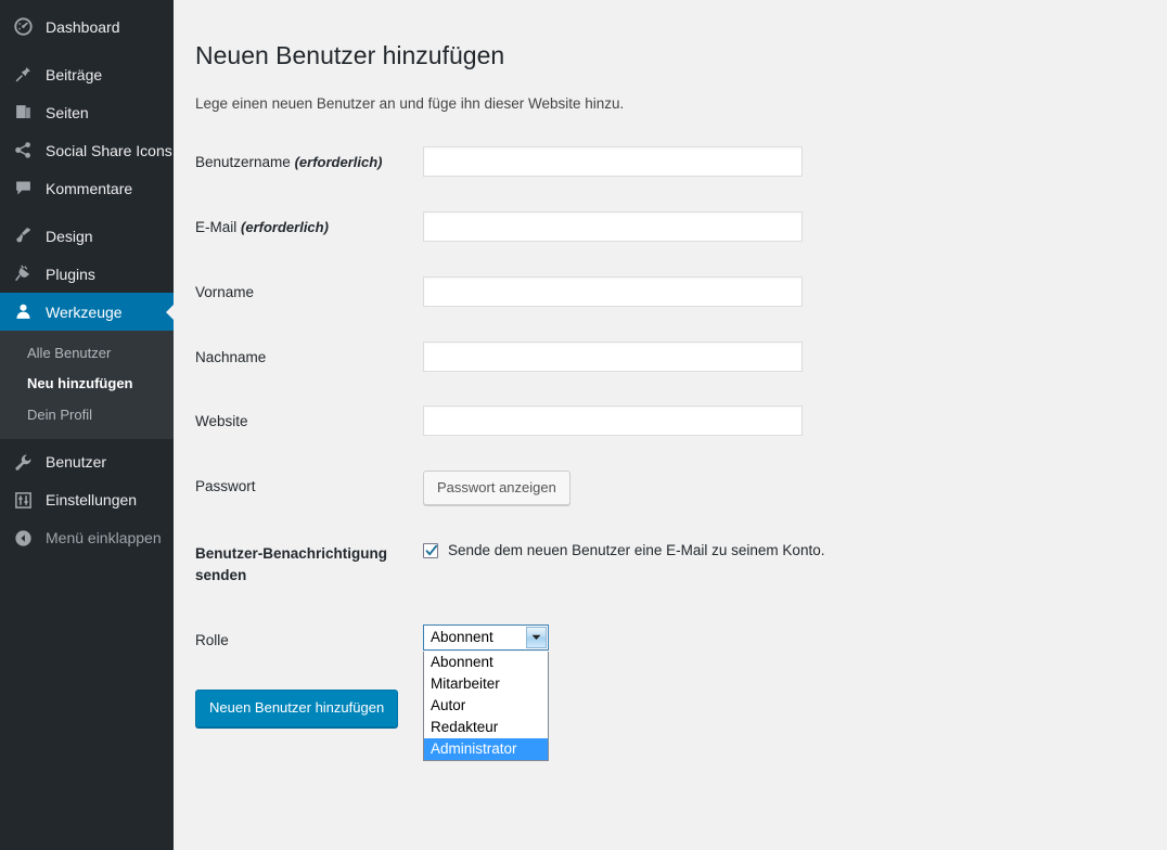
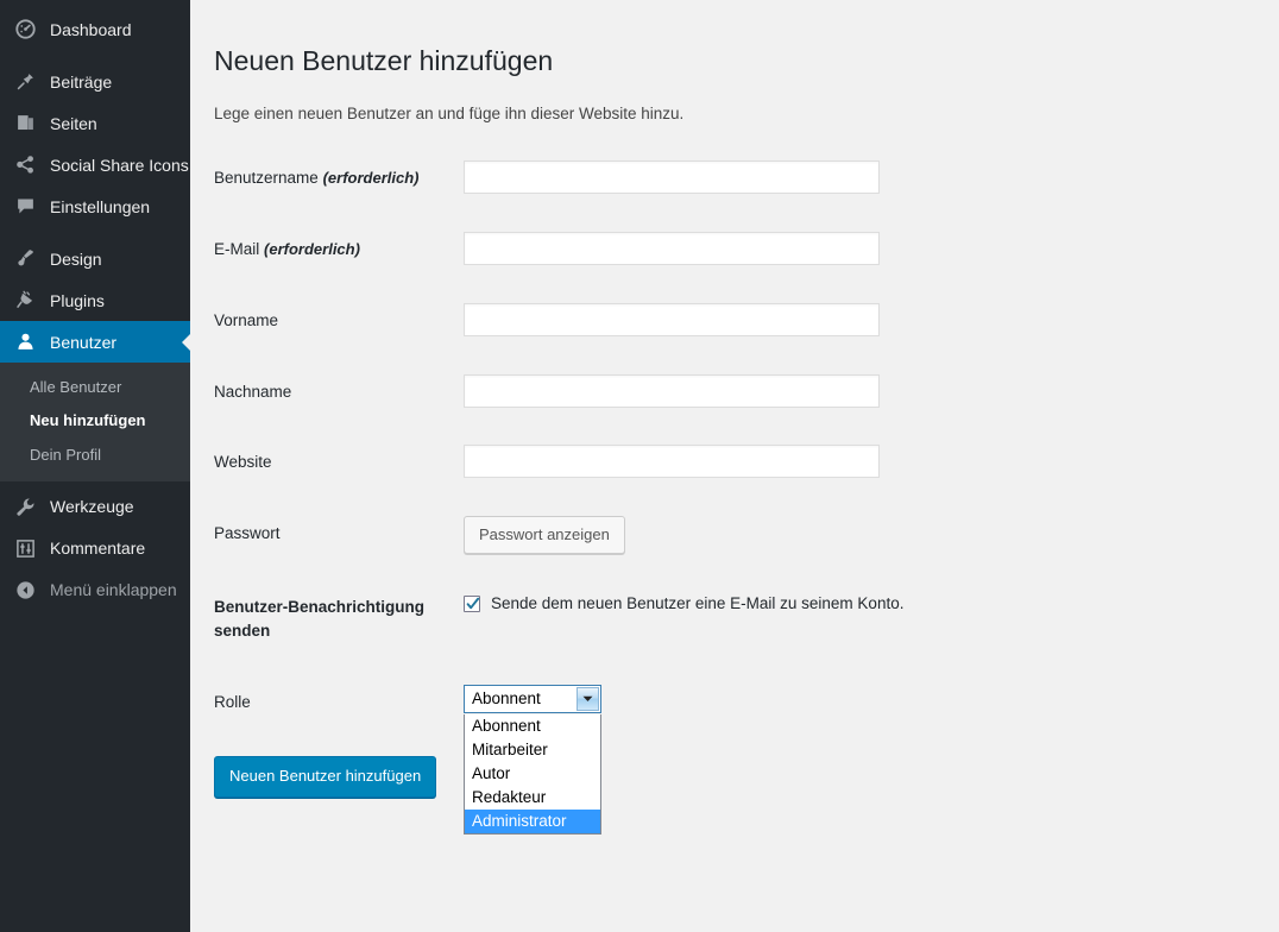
  Dashboard
  Beiträge
  Seiten
  Social Share Icons
- Kommentare
+ Einstellungen
  Design
  Plugins
- Werkzeuge
+ Benutzer
  Alle Benutzer
  Neu hinzufügen
  Dein Profil
- Benutzer
+ Werkzeuge
- Einstellungen
+ Kommentare
  Menü einklappen
  Neuen Benutzer hinzufügen
  Lege einen neuen Benutzer an und füge ihn dieser Website hinzu.
  Benutzername (erforderlich)
  E-Mail (erforderlich)
  Vorname
  Nachname
  Website
  Passwort	Passwort anzeigen
  Benutzer-Benachrichtigung senden	Sende dem neuen Benutzer eine E-Mail zu seinem Konto.
  Rolle	Abonnent Abonnent Mitarbeiter Autor Redakteur Administrator
  Neuen Benutzer hinzufügen
